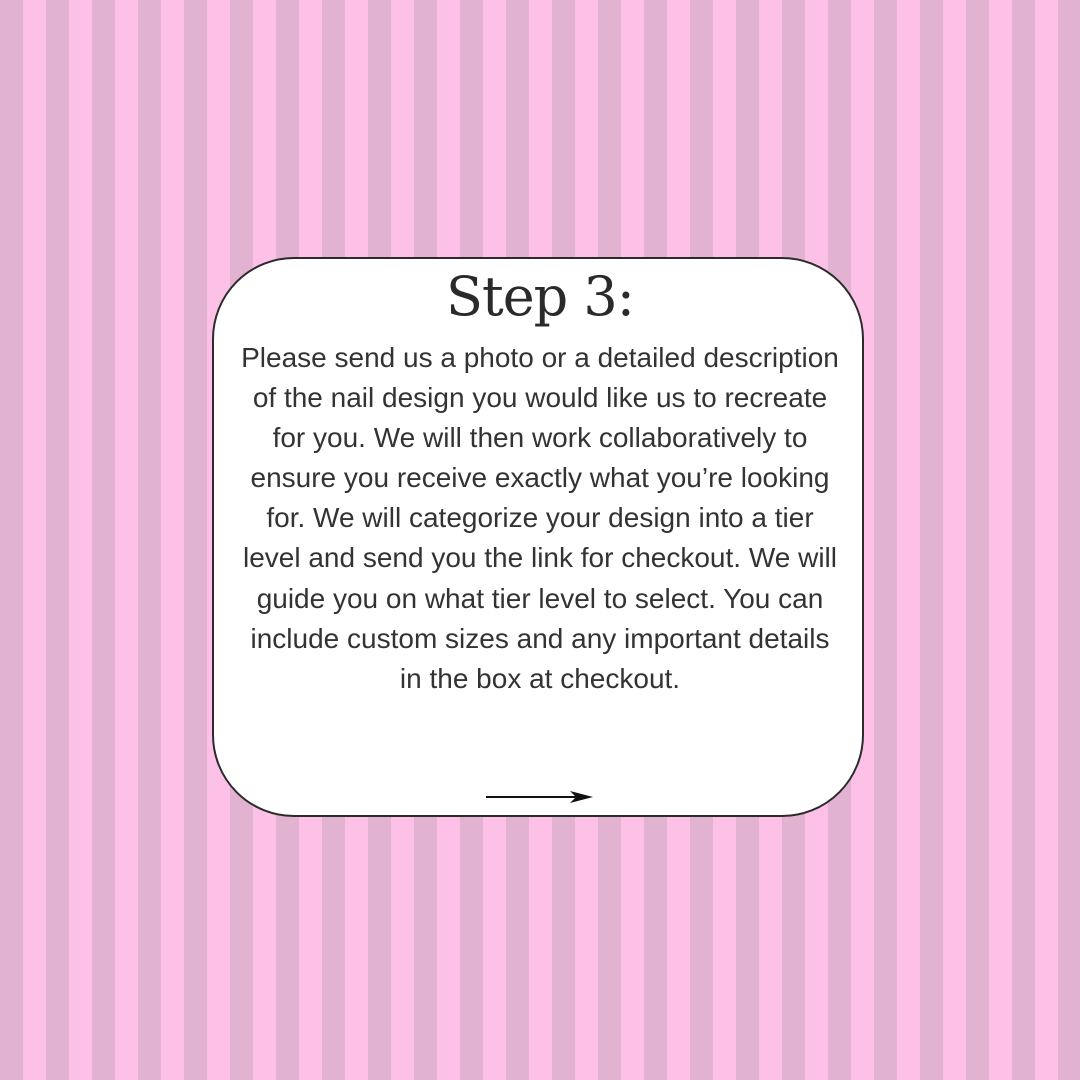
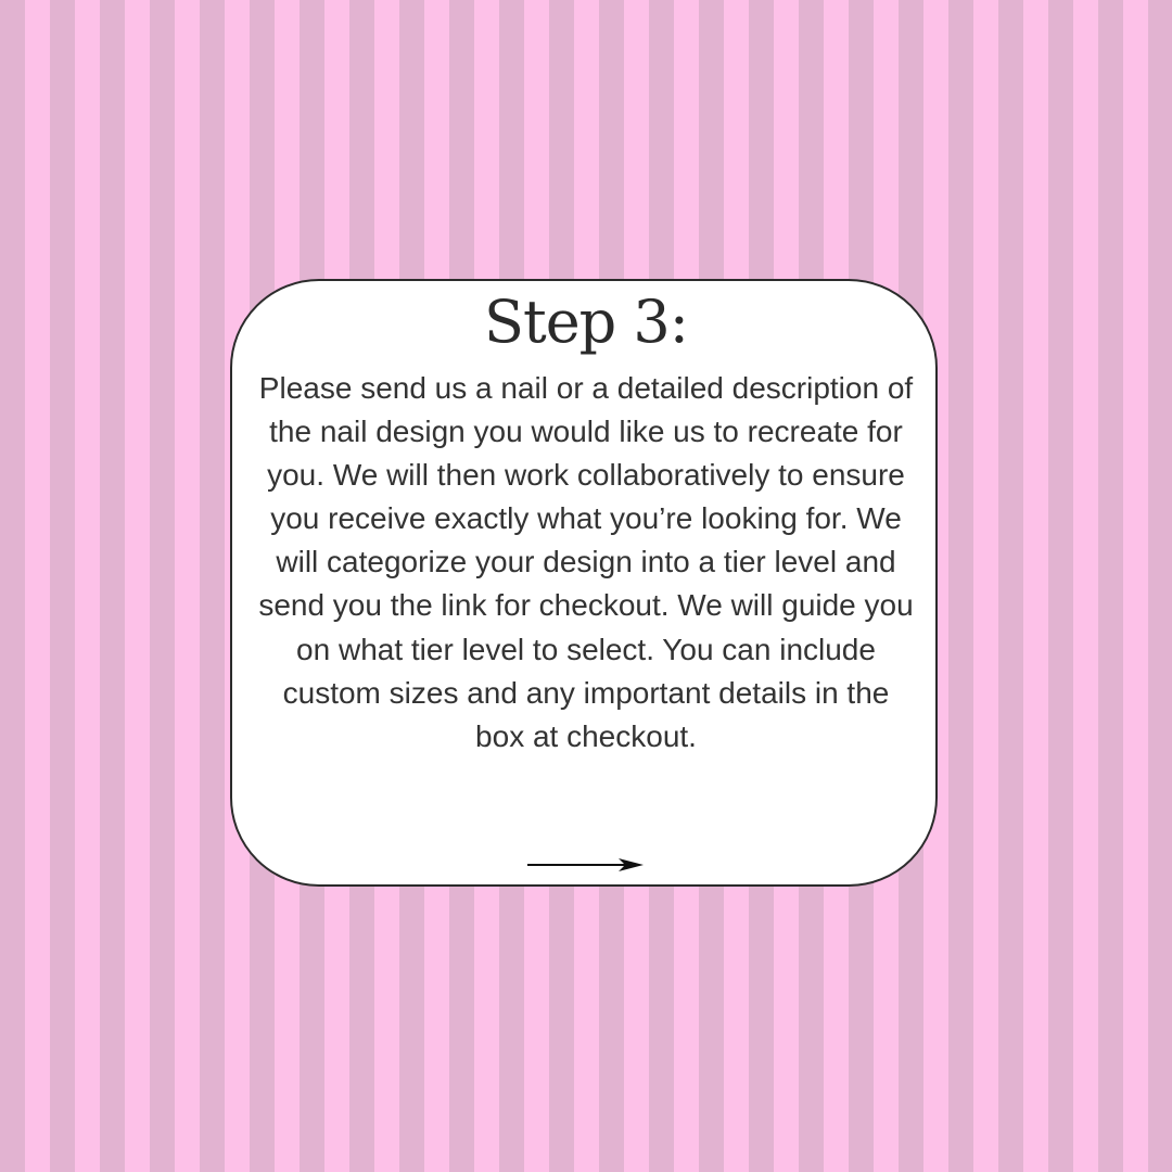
  Step 3:
- Please send us a photo or a detailed description of the nail design you would like us to recreate for you. We will then work collaboratively to ensure you receive exactly what you’re looking for. We will categorize your design into a tier level and send you the link for checkout. We will guide you on what tier level to select. You can include custom sizes and any important details in the box at checkout.
+ Please send us a nail or a detailed description of the nail design you would like us to recreate for you. We will then work collaboratively to ensure you receive exactly what you’re looking for. We will categorize your design into a tier level and send you the link for checkout. We will guide you on what tier level to select. You can include custom sizes and any important details in the box at checkout.
